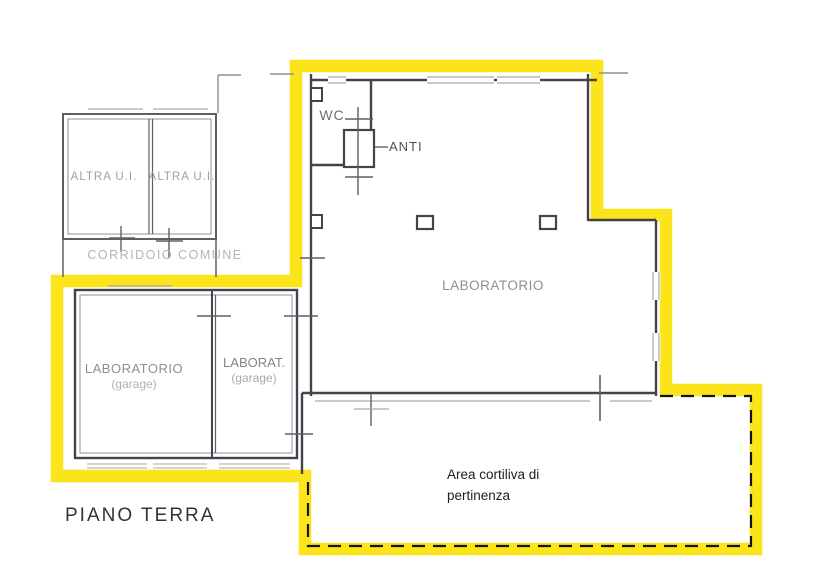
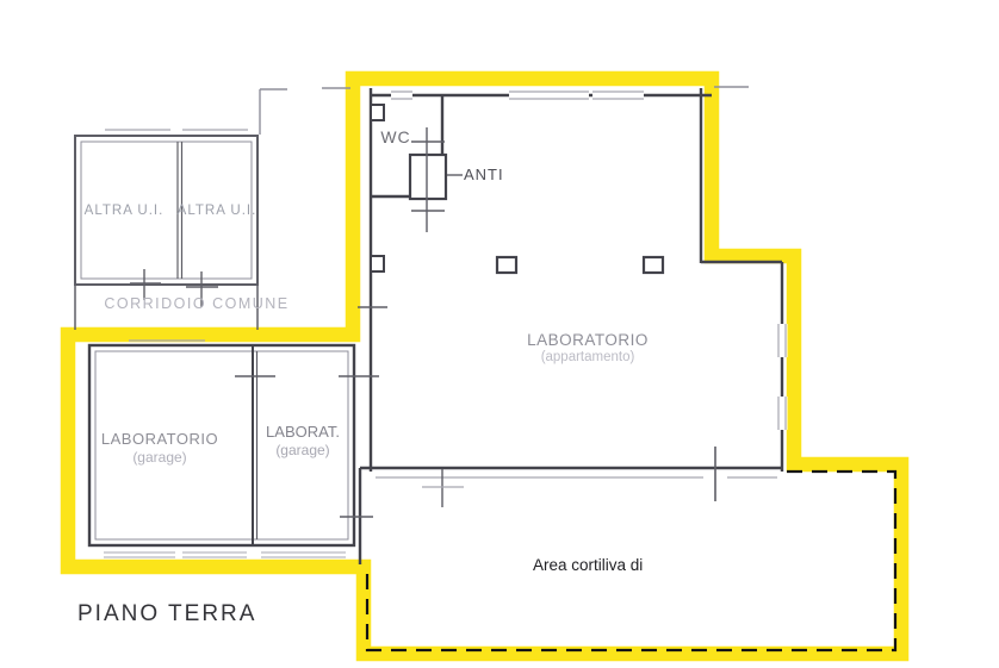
  WC
  ANTI
  ALTRA U.I.
  ALTRA U.I.
  CORRIDOIO COMUNE
  LABORATORIO
+ (appartamento)
  LABORATORIO
  (garage)
  LABORAT.
  (garage)
  Area cortiliva di
- pertinenza
  PIANO TERRA
